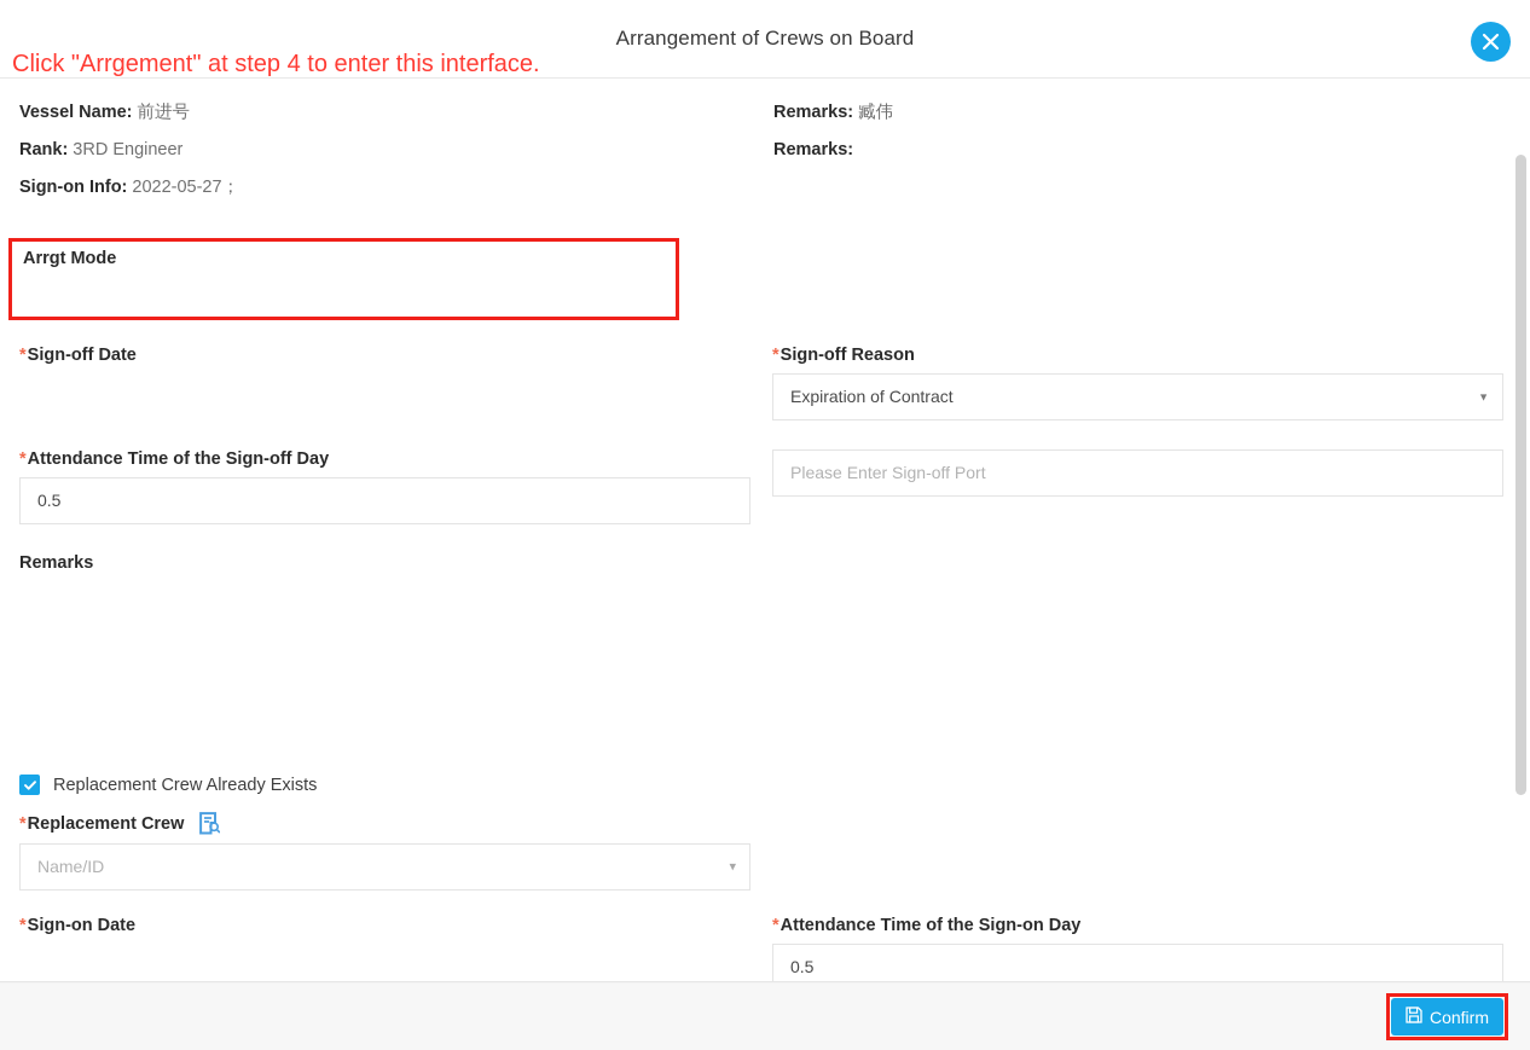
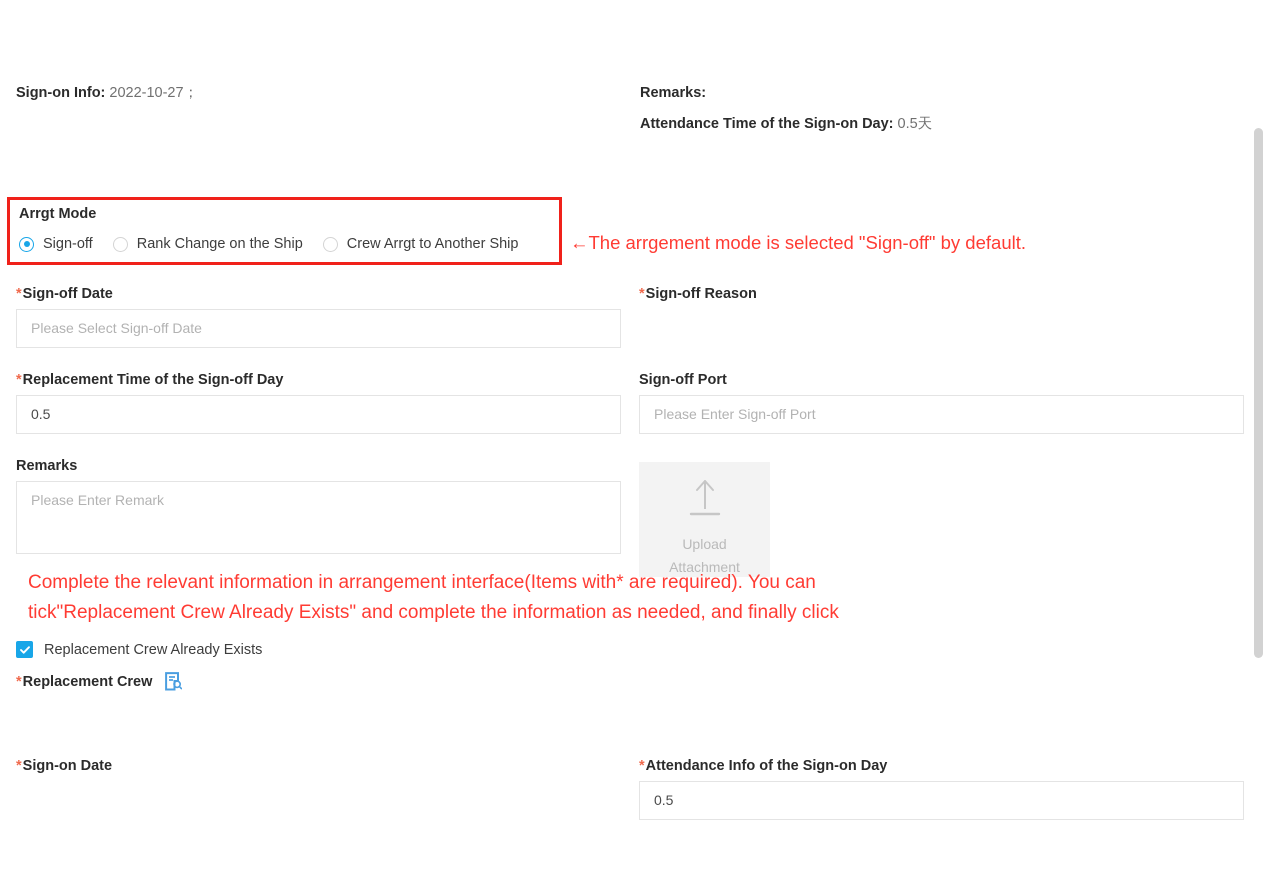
- Arrangement of Crews on Board
- Click "Arrgement" at step 4 to enter this interface.
- Vessel Name: 前进号
- Rank: 3RD Engineer
- Sign-on Info: 2022-05-27；
+ Sign-on Info: 2022-10-27；
- Remarks: 臧伟
  Remarks:
+ Attendance Time of the Sign-on Day: 0.5天
  Arrgt Mode
+ Sign-off
+ Rank Change on the Ship
+ Crew Arrgt to Another Ship
+ ←The arrgement mode is selected "Sign-off" by default.
  *
  Sign-off Date
+ Please Select Sign-off Date
  *
  Sign-off Reason
- Expiration of Contract
- ▼
  *
- Attendance Time of the Sign-off Day
+ Replacement Time of the Sign-off Day
  0.5
+ Sign-off Port
  Please Enter Sign-off Port
  Remarks
+ Please Enter Remark
+ Upload
+ Attachment
+ Complete the relevant information in arrangement interface(Items with* are required). You can
+ tick"Replacement Crew Already Exists" and complete the information as needed, and finally click
  Replacement Crew Already Exists
  *
  Replacement Crew
- Name/ID
- ▾
  *
  Sign-on Date
  *
- Attendance Time of the Sign-on Day
+ Attendance Info of the Sign-on Day
  0.5
- Confirm
